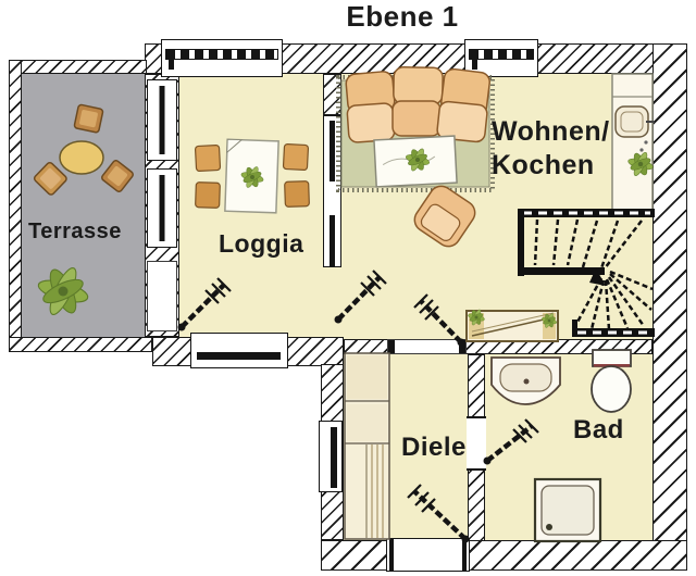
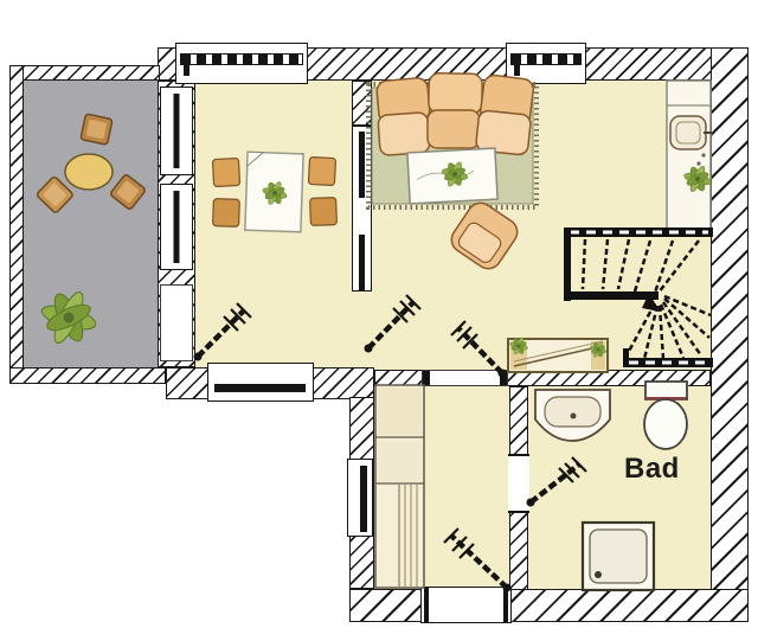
- Ebene 1
- Terrasse
- Loggia
- Wohnen/
- Kochen
- Diele
  Bad
